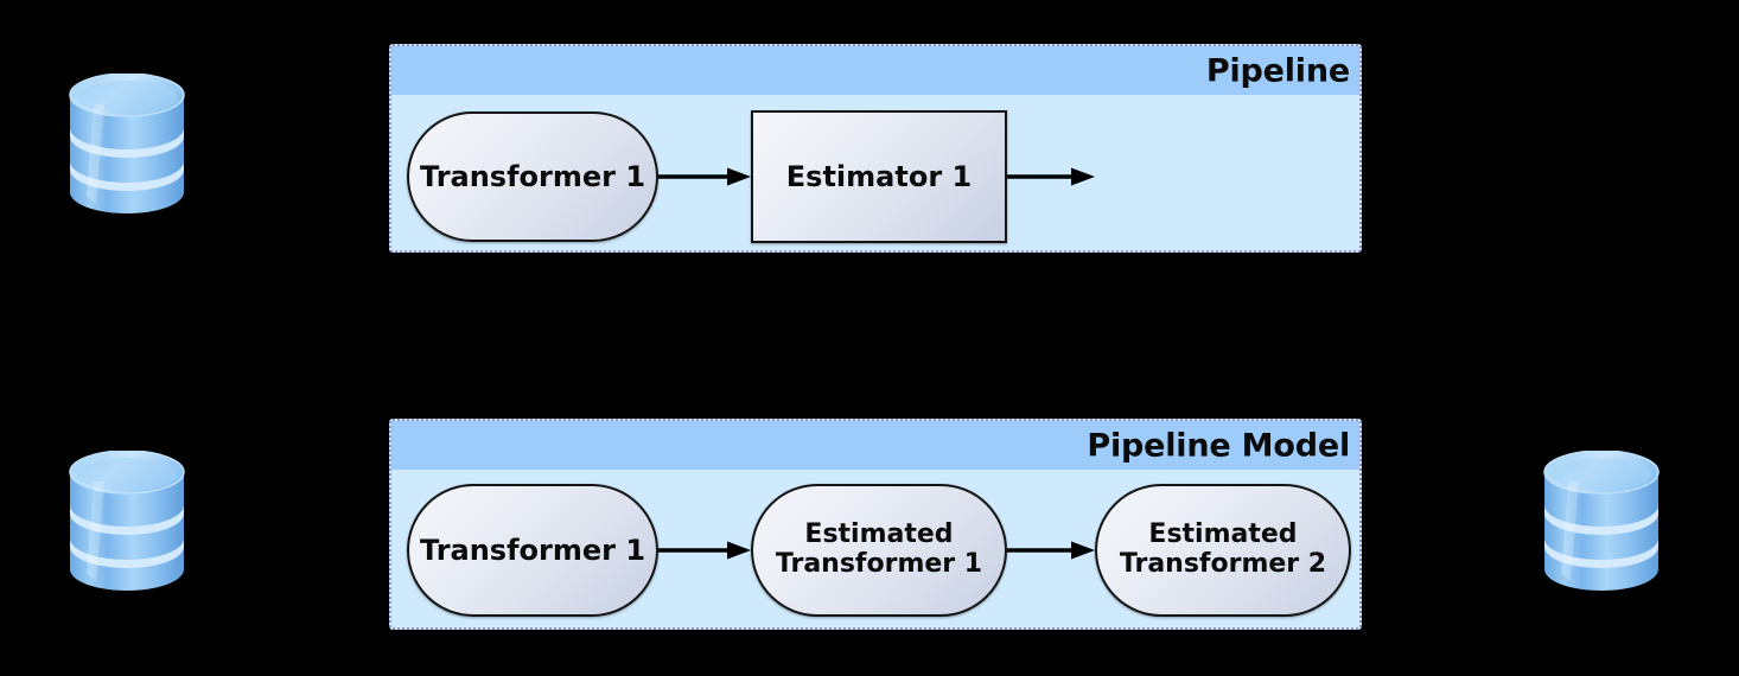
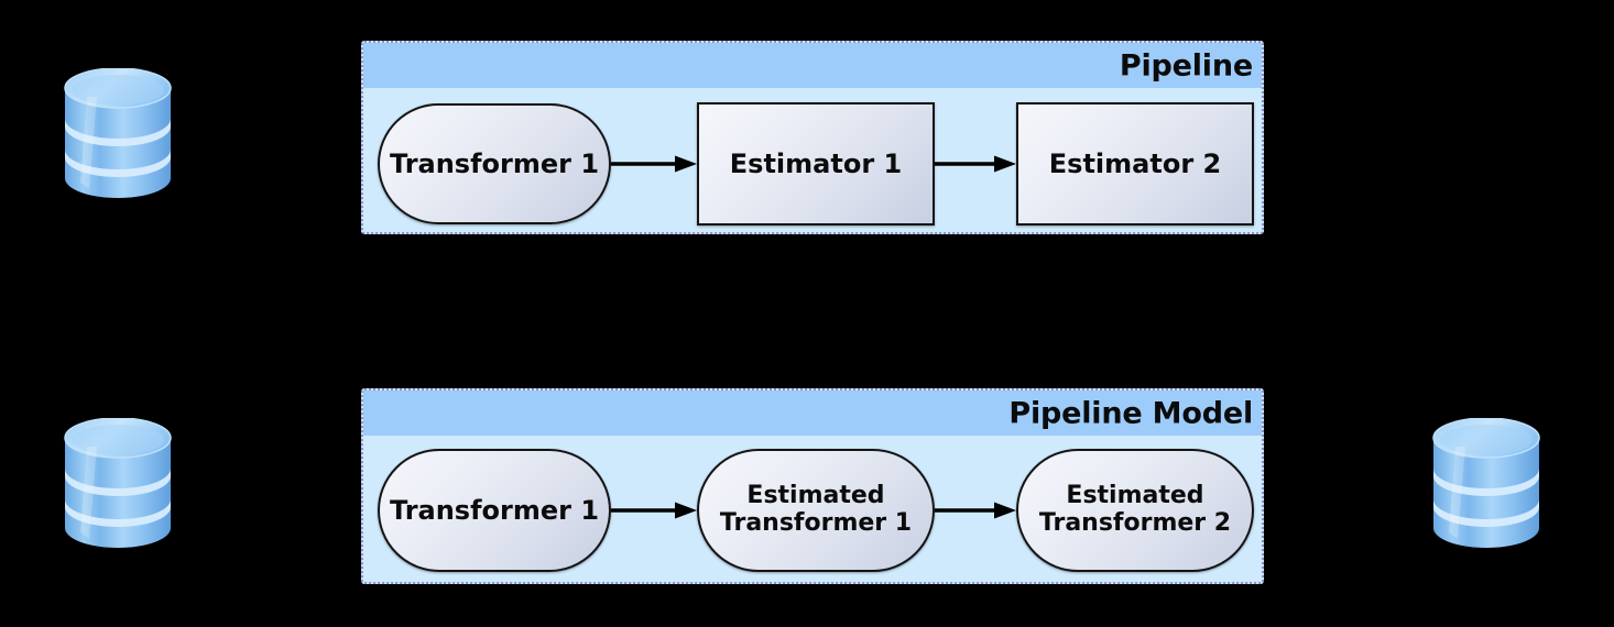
  Pipeline
  Transformer 1
  Estimator 1
+ Estimator 2
  Pipeline Model
  Transformer 1
  Estimated
  Transformer 1
  Estimated
  Transformer 2
